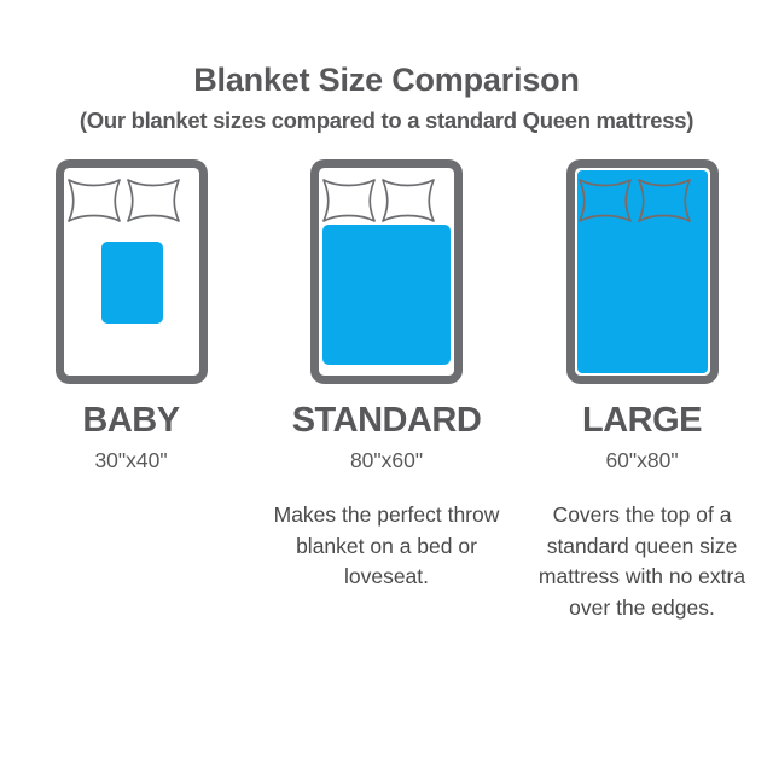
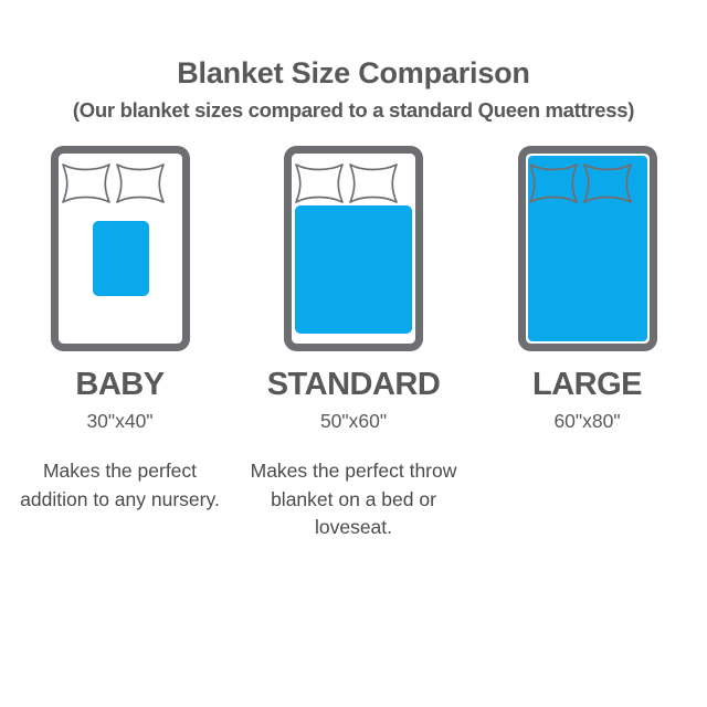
  Blanket Size Comparison
  (Our blanket sizes compared to a standard Queen mattress)
  BABY
  30"x40"
+ Makes the perfect addition to any nursery.
  STANDARD
- 80"x60"
+ 50"x60"
  Makes the perfect throw blanket on a bed or loveseat.
  LARGE
  60"x80"
- Covers the top of a standard queen size mattress with no extra over the edges.
